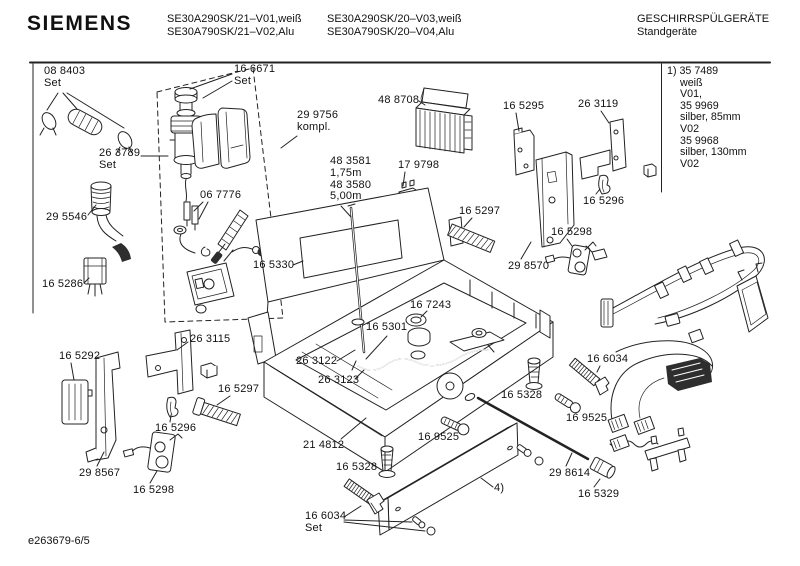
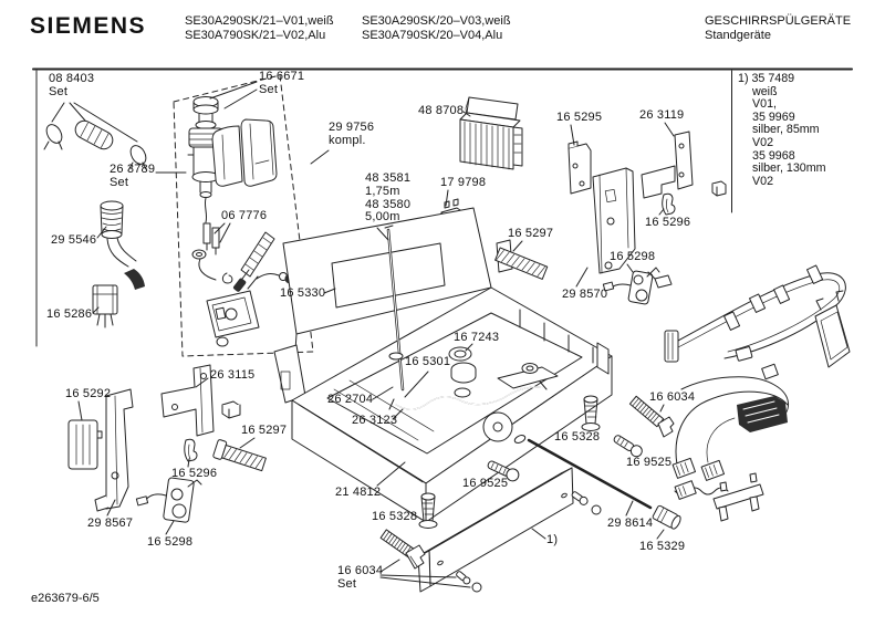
  SIEMENS
  SE30A290SK/21–V01,weiß
  SE30A790SK/21–V02,Alu
  SE30A290SK/20–V03,weiß
  SE30A790SK/20–V04,Alu
  GESCHIRRSPÜLGERÄTE
  Standgeräte
  08 8403
  Set
  16 6671
  Set
  29 9756
  kompl.
  26 3789
  Set
  06 7776
  29 5546
  16 5286
  48 8708
  16 5295
  26 3119
  48 3581
  1,75m
  48 3580
  5,00m
  17 9798
  16 5330
  16 5297
  16 5298
  29 8570
  16 5296
  16 7243
  16 5301
  16 5292
  26 3115
- 26 3122
+ 26 2704
  26 3123
  16 5297
  16 5296
  29 8567
  16 5298
  21 4812
  16 9525
  16 5328
  16 5328
  16 9525
  16 6034
  29 8614
  16 5329
  16 6034
  Set
- 4)
+ 1)
  1) 35 7489
  weiß
  V01,
  35 9969
  silber, 85mm
  V02
  35 9968
  silber, 130mm
  V02
  e263679-6/5
